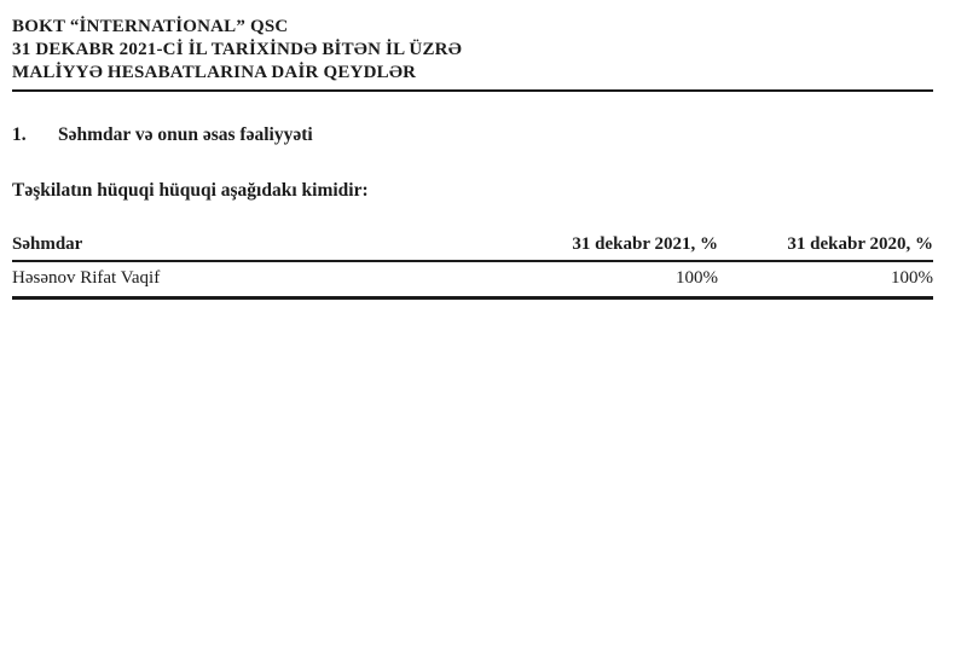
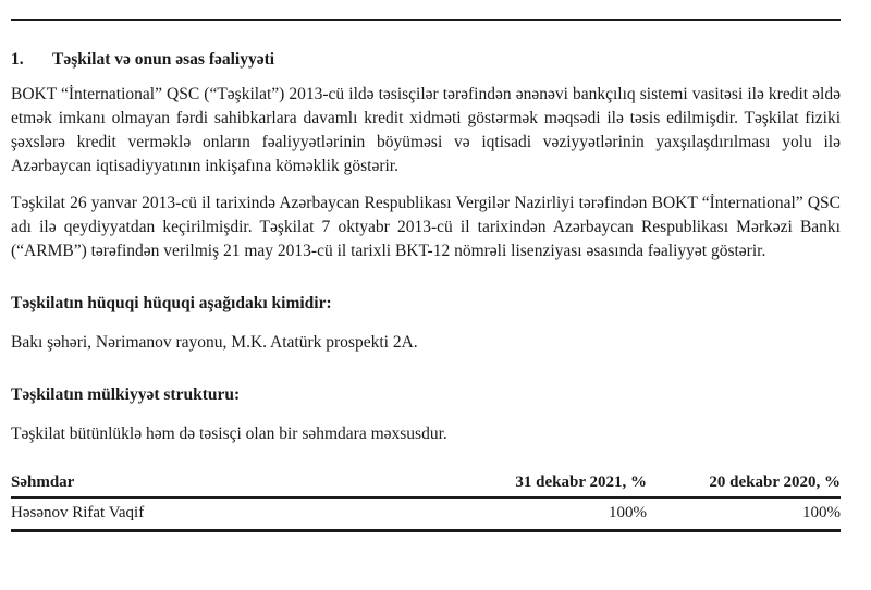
- BOKT “İNTERNATİONAL” QSC
- 31 DEKABR 2021-Cİ İL TARİXİNDƏ BİTƏN İL ÜZRƏ
- MALİYYƏ HESABATLARINA DAİR QEYDLƏR
- 1. Səhmdar və onun əsas fəaliyyəti
+ 1. Təşkilat və onun əsas fəaliyyəti
+ BOKT “İnternational” QSC (“Təşkilat”) 2013-cü ildə təsisçilər tərəfindən ənənəvi bankçılıq sistemi vasitəsi ilə kredit əldə etmək imkanı olmayan fərdi sahibkarlara davamlı kredit xidməti göstərmək məqsədi ilə təsis edilmişdir. Təşkilat fiziki şəxslərə kredit verməklə onların fəaliyyətlərinin böyüməsi və iqtisadi vəziyyətlərinin yaxşılaşdırılması yolu ilə Azərbaycan iqtisadiyyatının inkişafına köməklik göstərir.
+ Təşkilat 26 yanvar 2013-cü il tarixində Azərbaycan Respublikası Vergilər Nazirliyi tərəfindən BOKT “İnternational” QSC adı ilə qeydiyyatdan keçirilmişdir. Təşkilat 7 oktyabr 2013-cü il tarixindən Azərbaycan Respublikası Mərkəzi Bankı (“ARMB”) tərəfindən verilmiş 21 may 2013-cü il tarixli BKT-12 nömrəli lisenziyası əsasında fəaliyyət göstərir.
  Təşkilatın hüquqi hüquqi aşağıdakı kimidir:
+ Bakı şəhəri, Nərimanov rayonu, M.K. Atatürk prospekti 2A.
+ Təşkilatın mülkiyyət strukturu:
+ Təşkilat bütünlüklə həm də təsisçi olan bir səhmdara məxsusdur.
- Səhmdar	31 dekabr 2021, %	31 dekabr 2020, %
+ Səhmdar	31 dekabr 2021, %	20 dekabr 2020, %
  Həsənov Rifat Vaqif	100%	100%
